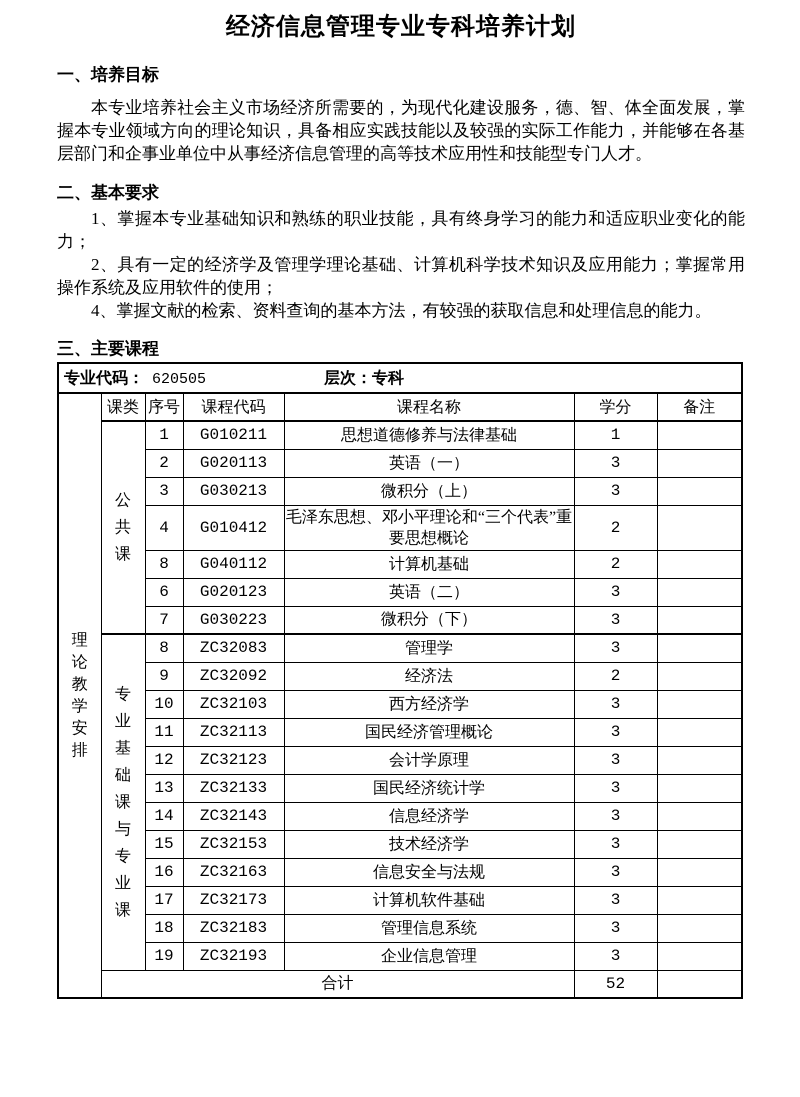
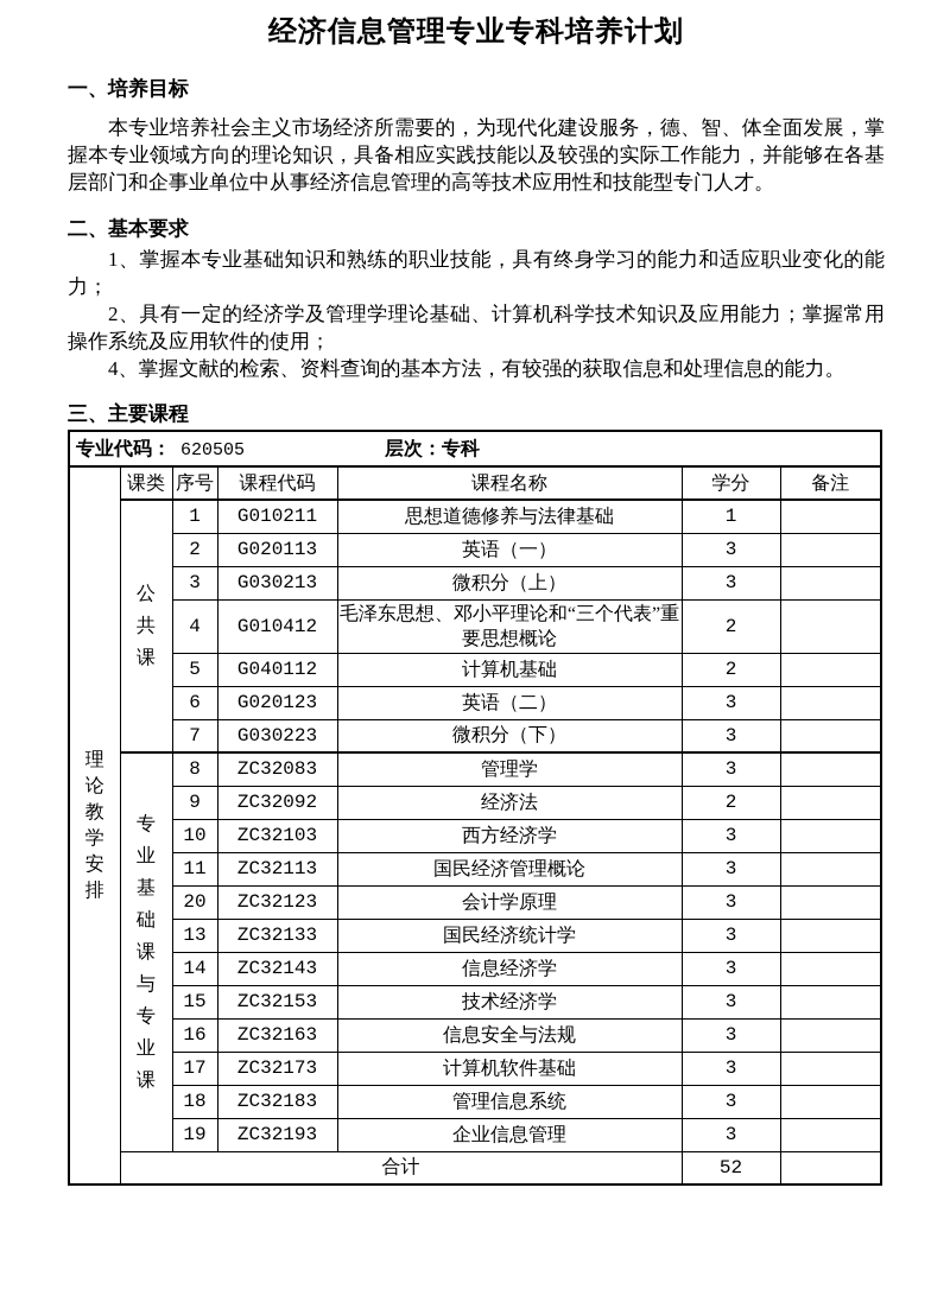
  经济信息管理专业专科培养计划
  一、培养目标
  本专业培养社会主义市场经济所需要的，为现代化建设服务，德、智、体全面发展，掌握本专业领域方向的理论知识，具备相应实践技能以及较强的实际工作能力，并能够在各基层部门和企事业单位中从事经济信息管理的高等技术应用性和技能型专门人才。
  二、基本要求
  1、掌握本专业基础知识和熟练的职业技能，具有终身学习的能力和适应职业变化的能力；
  2、具有一定的经济学及管理学理论基础、计算机科学技术知识及应用能力；掌握常用操作系统及应用软件的使用；
  4、掌握文献的检索、资料查询的基本方法，有较强的获取信息和处理信息的能力。
  三、主要课程
  专业代码： 620505 层次：专科
  理论教学安排	课类	序号	课程代码	课程名称	学分	备注
  公共课	1	G010211	思想道德修养与法律基础	1
  2	G020113	英语（一）	3
  3	G030213	微积分（上）	3
  4	G010412	毛泽东思想、邓小平理论和“三个代表”重要思想概论	2
- 8	G040112	计算机基础	2
+ 5	G040112	计算机基础	2
  6	G020123	英语（二）	3
  7	G030223	微积分（下）	3
  专业基础课与专业课	8	ZC32083	管理学	3
  9	ZC32092	经济法	2
  10	ZC32103	西方经济学	3
  11	ZC32113	国民经济管理概论	3
- 12	ZC32123	会计学原理	3
+ 20	ZC32123	会计学原理	3
  13	ZC32133	国民经济统计学	3
  14	ZC32143	信息经济学	3
  15	ZC32153	技术经济学	3
  16	ZC32163	信息安全与法规	3
  17	ZC32173	计算机软件基础	3
  18	ZC32183	管理信息系统	3
  19	ZC32193	企业信息管理	3
  合计	52
